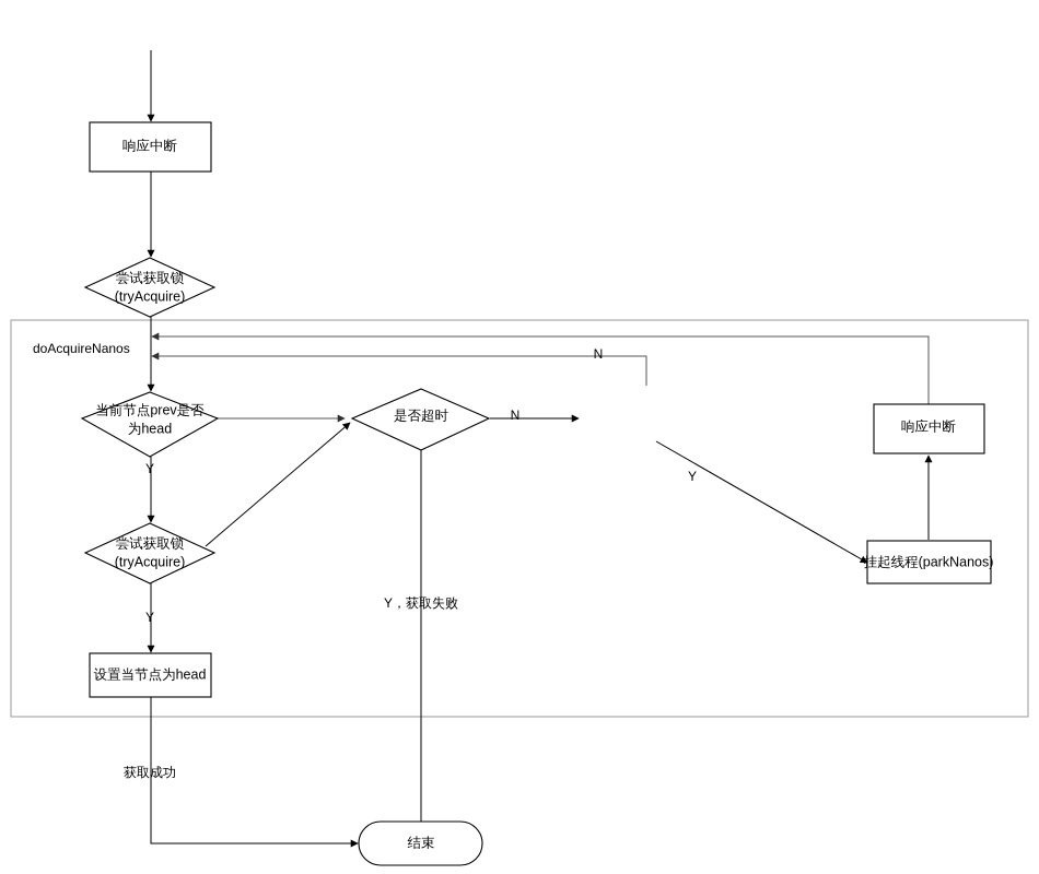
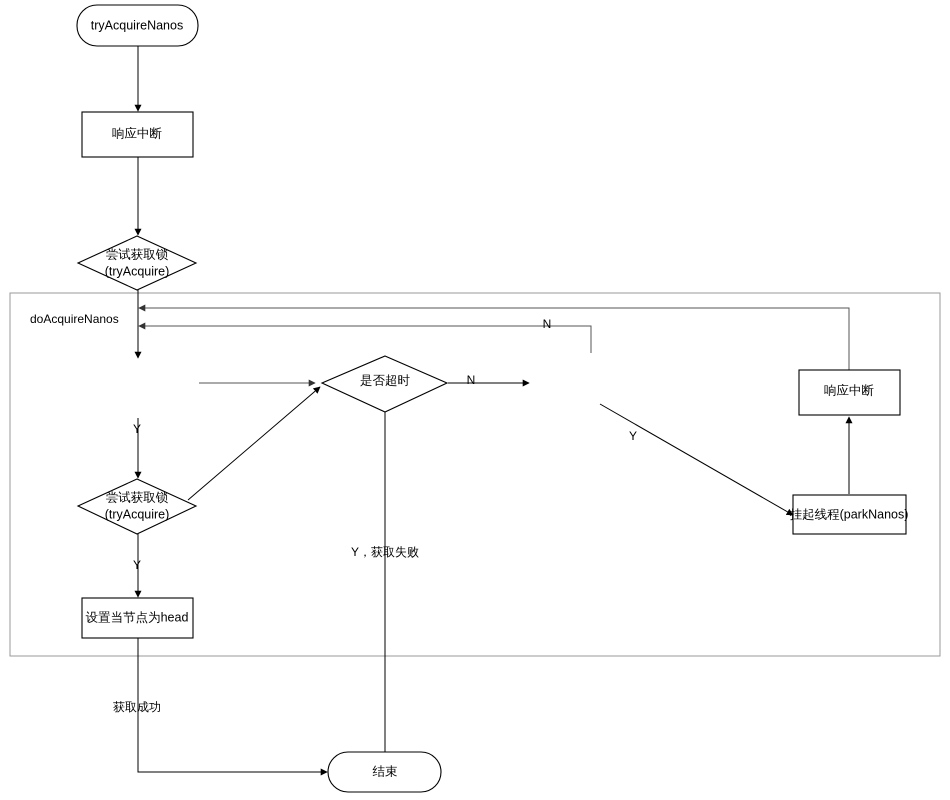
  doAcquireNanos
  Y
  Y
  获取成功
  Y，获取失败
  N
  N
  Y
+ tryAcquireNanos
  响应中断
  尝试获取锁
  (tryAcquire)
- 当前节点prev是否
- 为head
  尝试获取锁
  (tryAcquire)
  设置当节点为head
  是否超时
  响应中断
  挂起线程(parkNanos)
  结束
